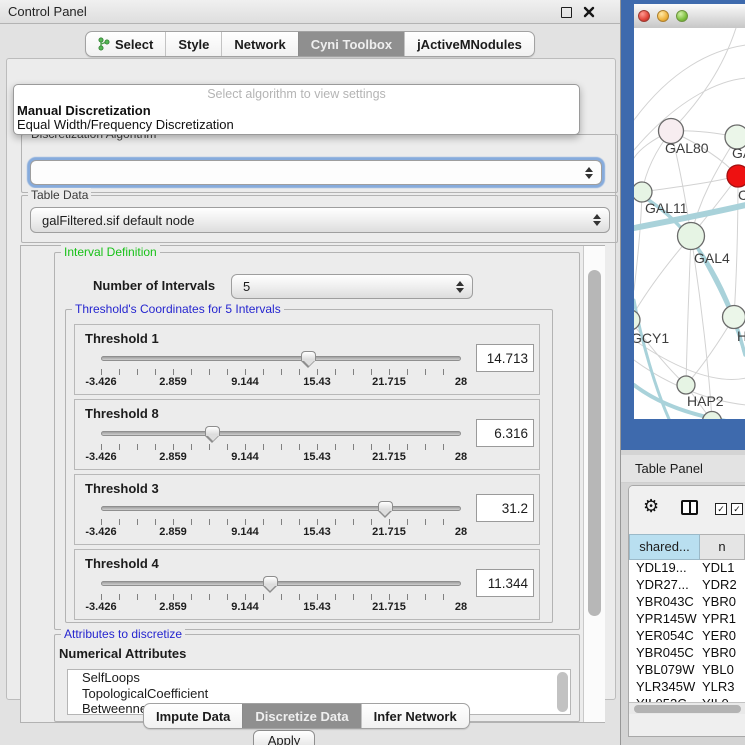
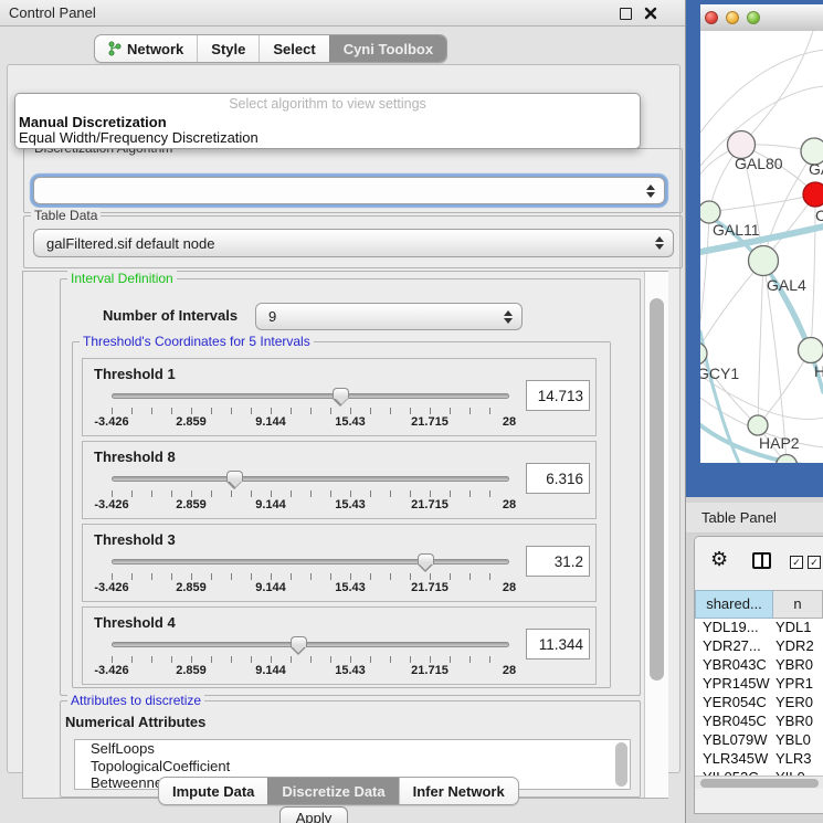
  Control Panel
- Select
+ Network
  Style
- Network
+ Select
  Cyni Toolbox
- jActiveMNodules
  Table Data
  galFiltered.sif default node
  Interval Definition
  Number of Intervals
- 5
+ 9
  Threshold's Coordinates for 5 Intervals
  Threshold 1
  -3.426
  2.859
  9.144
  15.43
  21.715
  28
  14.713
  Threshold 8
  -3.426
  2.859
  9.144
  15.43
  21.715
  28
  6.316
  Threshold 3
  -3.426
  2.859
  9.144
  15.43
  21.715
  28
  31.2
  Threshold 4
  -3.426
  2.859
  9.144
  15.43
  21.715
  28
  11.344
  Attributes to discretize
  Numerical Attributes
  SelfLoops
  TopologicalCoefficient
  Apply
  Select algorithm to view settings
  Manual Discretization
  Equal Width/Frequency Discretization
  Impute Data
  Discretize Data
  Infer Network
  GAL80
  C
  GAL11
  GAL4
  GCY1
  H
  HAP2
  Table Panel
  ⚙
  ✓
  ✓
  shared...
  n
  YDL19...
  YDL1
  YDR27...
  YDR2
  YBR043C
  YBR0
  YPR145W
  YPR1
  YER054C
  YER0
  YBR045C
  YBR0
  YBL079W
  YBL0
  YLR345W
  YLR3
